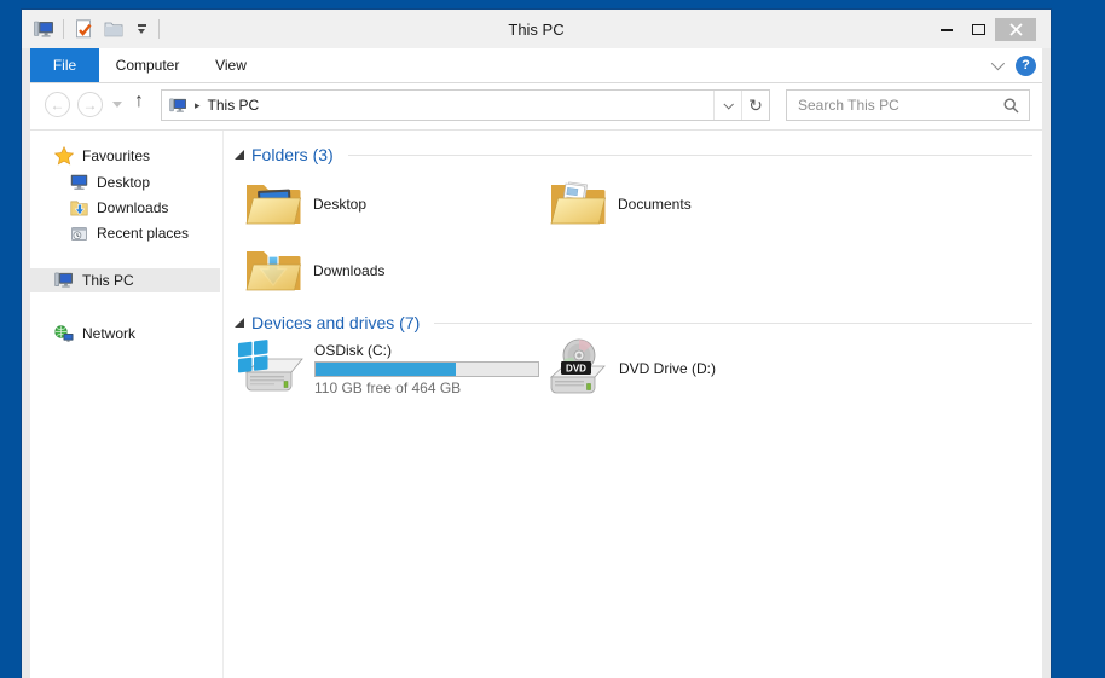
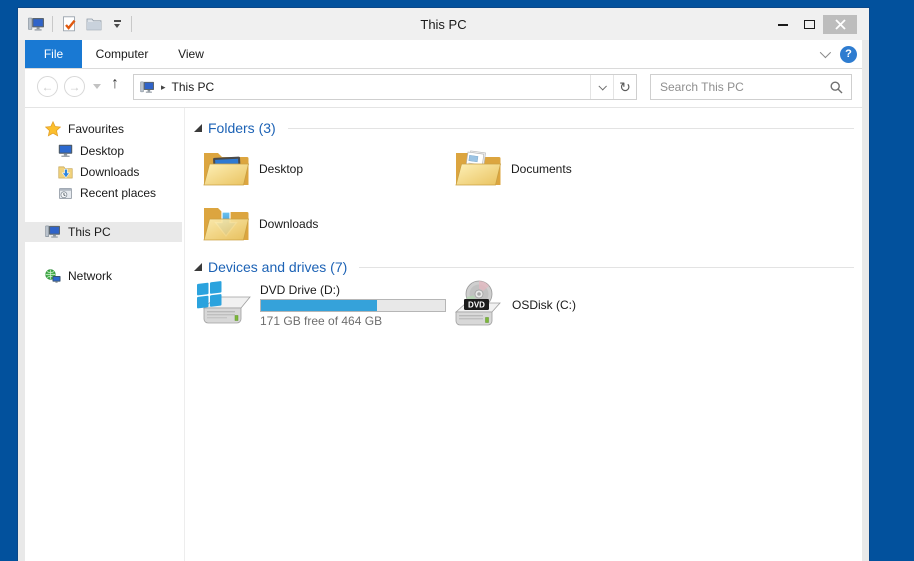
  This PC
  File
  Computer
  View
  ?
  ←
  →
  ↑
  ▸
  This PC
  ↻
  Search This PC
  Favourites
  Desktop
  Downloads
  Recent places
  This PC
  Network
  Folders (3)
  Desktop
  Documents
  Downloads
  Devices and drives (7)
- OSDisk (C:)
+ DVD Drive (D:)
- 110 GB free of 464 GB
+ 171 GB free of 464 GB
  DVD
- DVD Drive (D:)
+ OSDisk (C:)
